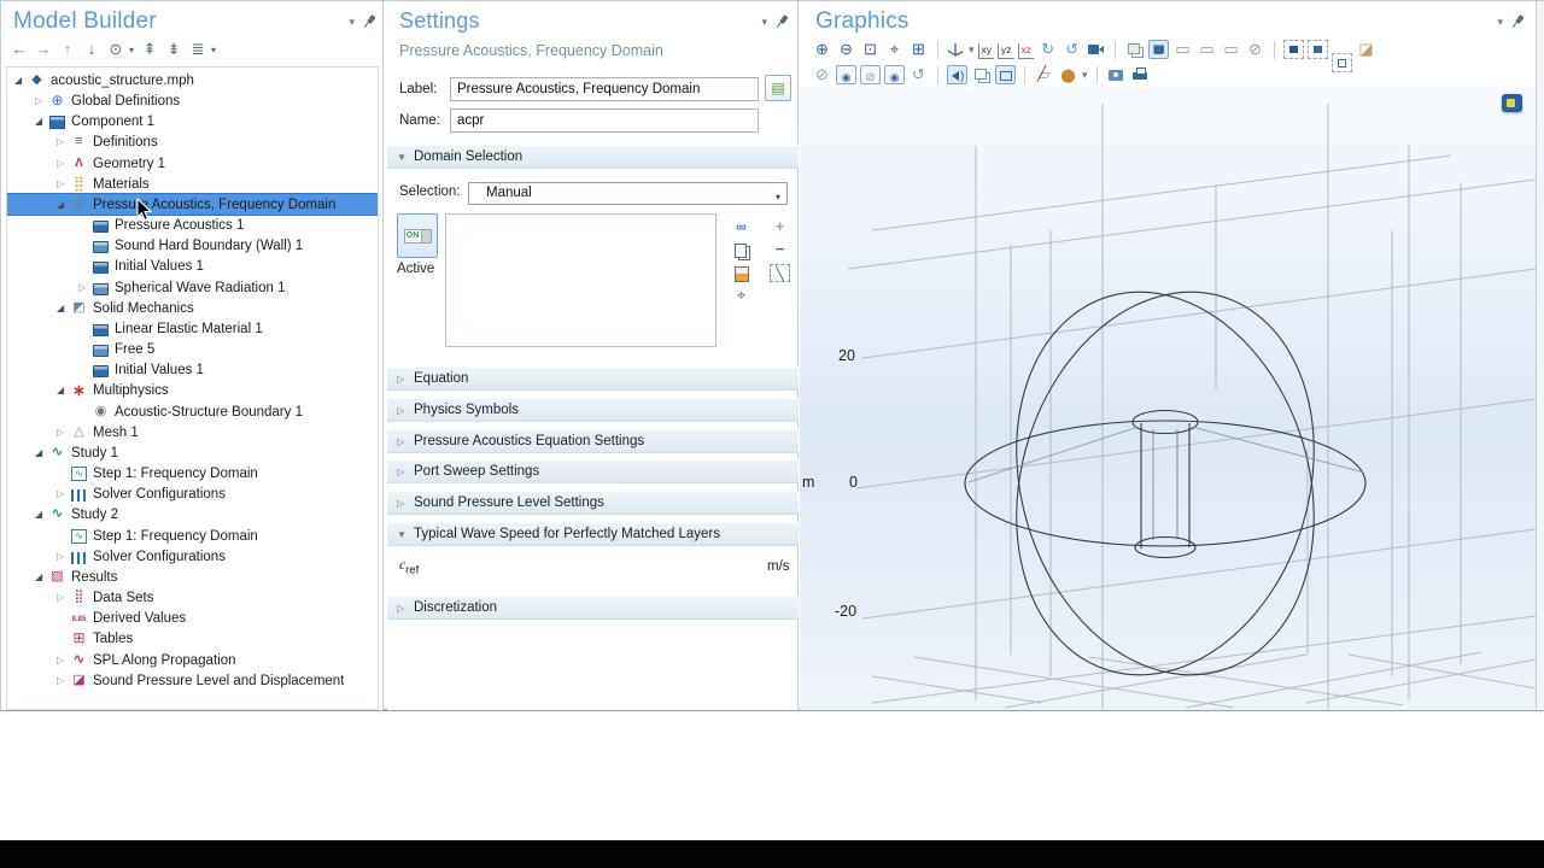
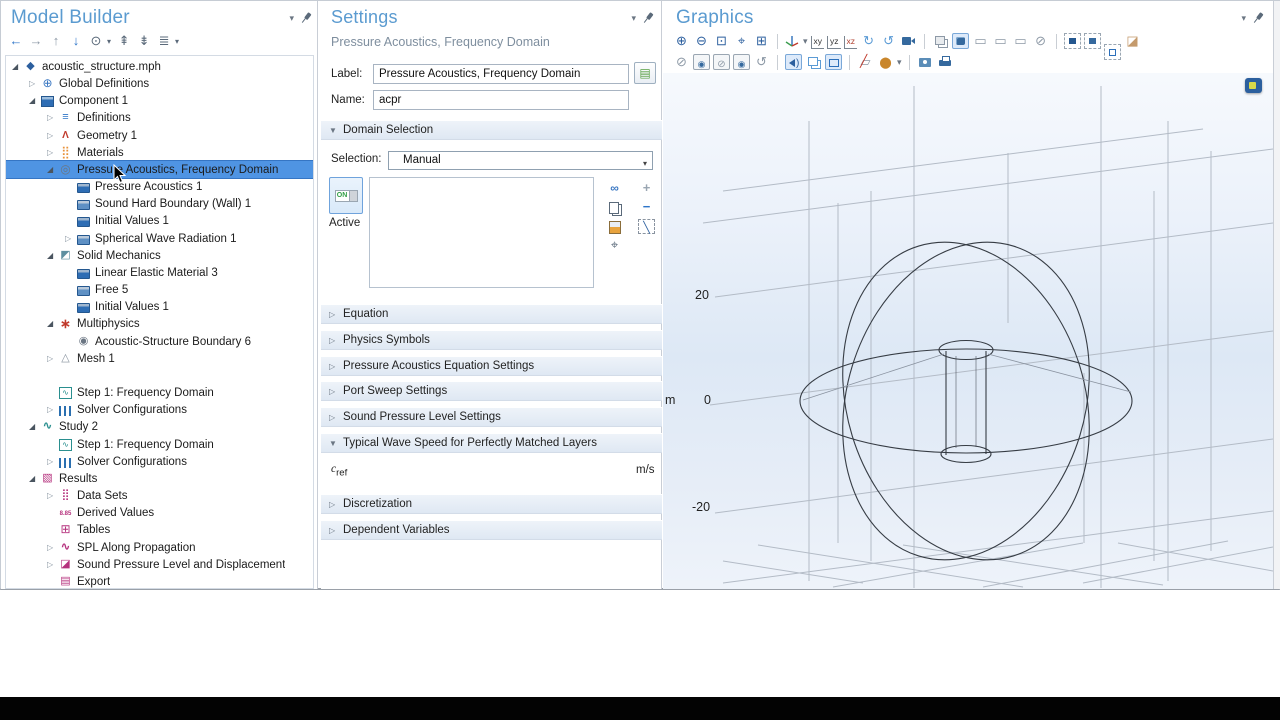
  Model Builder
  ▾
  ←
  →
  ↑
  ↓
  ⊙
  ▾
  ⇞
  ⇟
  ≣
  ▾
  acoustic_structure.mph
  Global Definitions
  Component 1
  Definitions
  Geometry 1
  Materials
  Pressue Acoustics, Frequency Domain
  Pressure Acoustics 1
  Sound Hard Boundary (Wall) 1
  Initial Values 1
  Spherical Wave Radiation 1
  Solid Mechanics
- Linear Elastic Material 1
+ Linear Elastic Material 3
  Free 5
  Initial Values 1
  Multiphysics
- Acoustic-Structure Boundary 1
+ Acoustic-Structure Boundary 6
  Mesh 1
- Study 1
  Step 1: Frequency Domain
  Solver Configurations
  Study 2
  Step 1: Frequency Domain
  Solver Configurations
  Results
  Data Sets
  Derived Values
  Tables
  SPL Along Propagation
  Sound Pressure Level and Displacement
+ Export
  Settings
  Pressure Acoustics, Frequency Domain
  ▾
  Label:
  Pressure Acoustics, Frequency Domain
  Name:
  acpr
  Domain Selection
  Selection:
  Manual
  ▾
  Active
  Equation
  Physics Symbols
  Pressure Acoustics Equation Settings
  Port Sweep Settings
  Sound Pressure Level Settings
  Typical Wave Speed for Perfectly Matched Layers
  cref
  m/s
  Discretization
+ Dependent Variables
  Graphics
  ▾
  ⊕
  ⊖
  ⊡
  ⌖
  ⊞
  ▾
  xy
  yz
  xz
  ↻
  ↺
  ▭
  ▭
  ▭
  ⊘
  ⊘
  ↺
  ▾
  m
  20
  0
  -20
